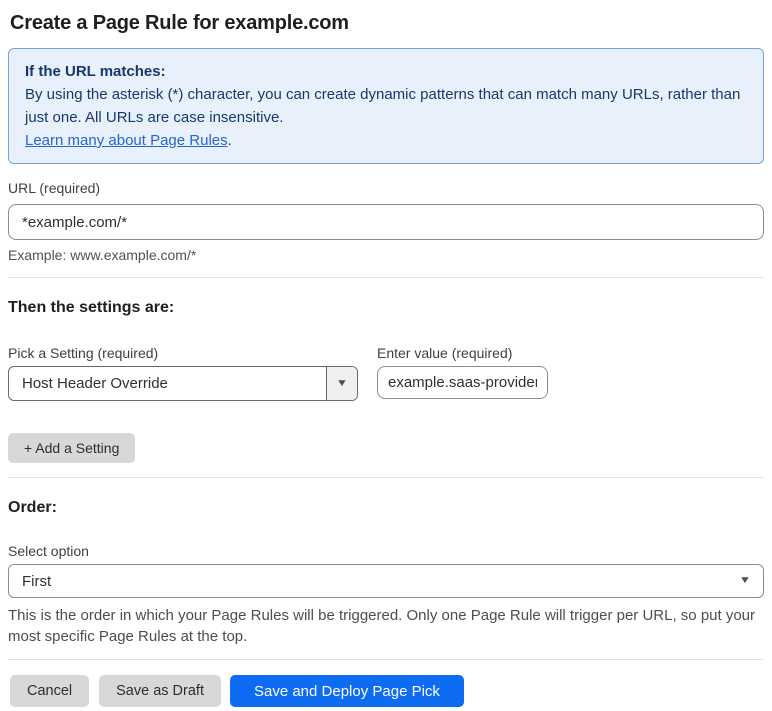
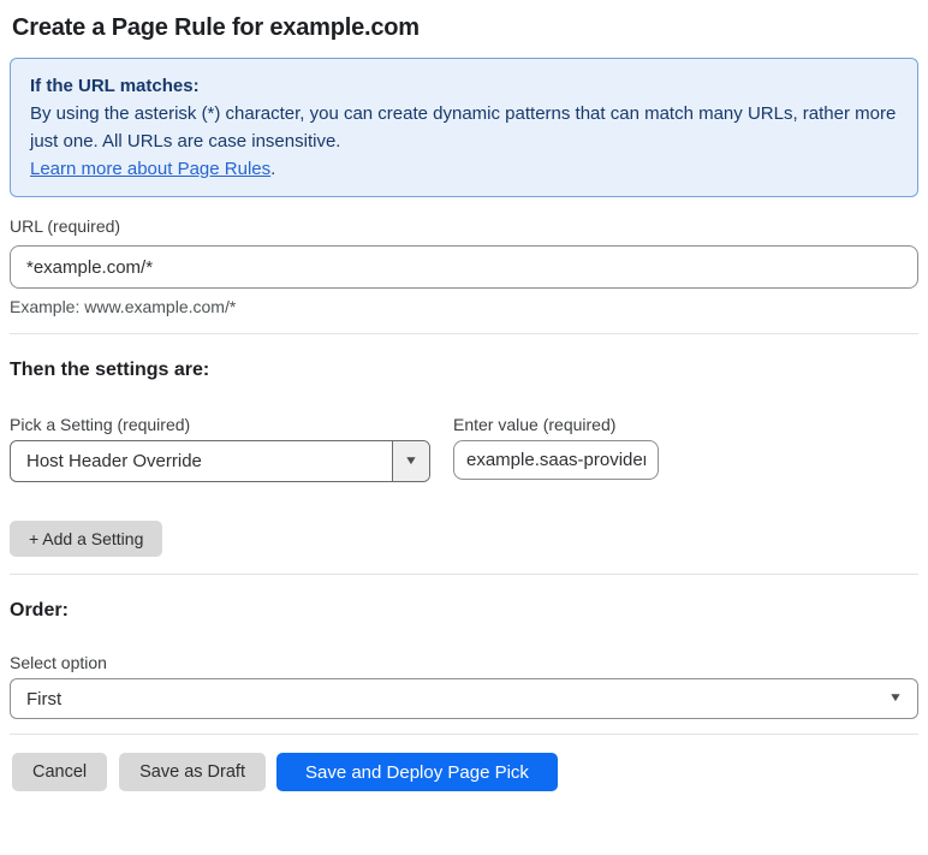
  Create a Page Rule for example.com
  If the URL matches:
- By using the asterisk (*) character, you can create dynamic patterns that can match many URLs, rather than just one. All URLs are case insensitive.
+ By using the asterisk (*) character, you can create dynamic patterns that can match many URLs, rather more just one. All URLs are case insensitive.
- Learn many about Page Rules.
+ Learn more about Page Rules.
  URL (required)
  *example.com/*
  Example: www.example.com/*
  Then the settings are:
  Pick a Setting (required)
  Host Header Override
  ▼
  Enter value (required)
  example.saas-provide
  + Add a Setting
  Order:
  Select option
  First
  ▼
- This is the order in which your Page Rules will be triggered. Only one Page Rule will trigger per URL, so put your most specific Page Rules at the top.
  Cancel
  Save as Draft
  Save and Deploy Page Pick
